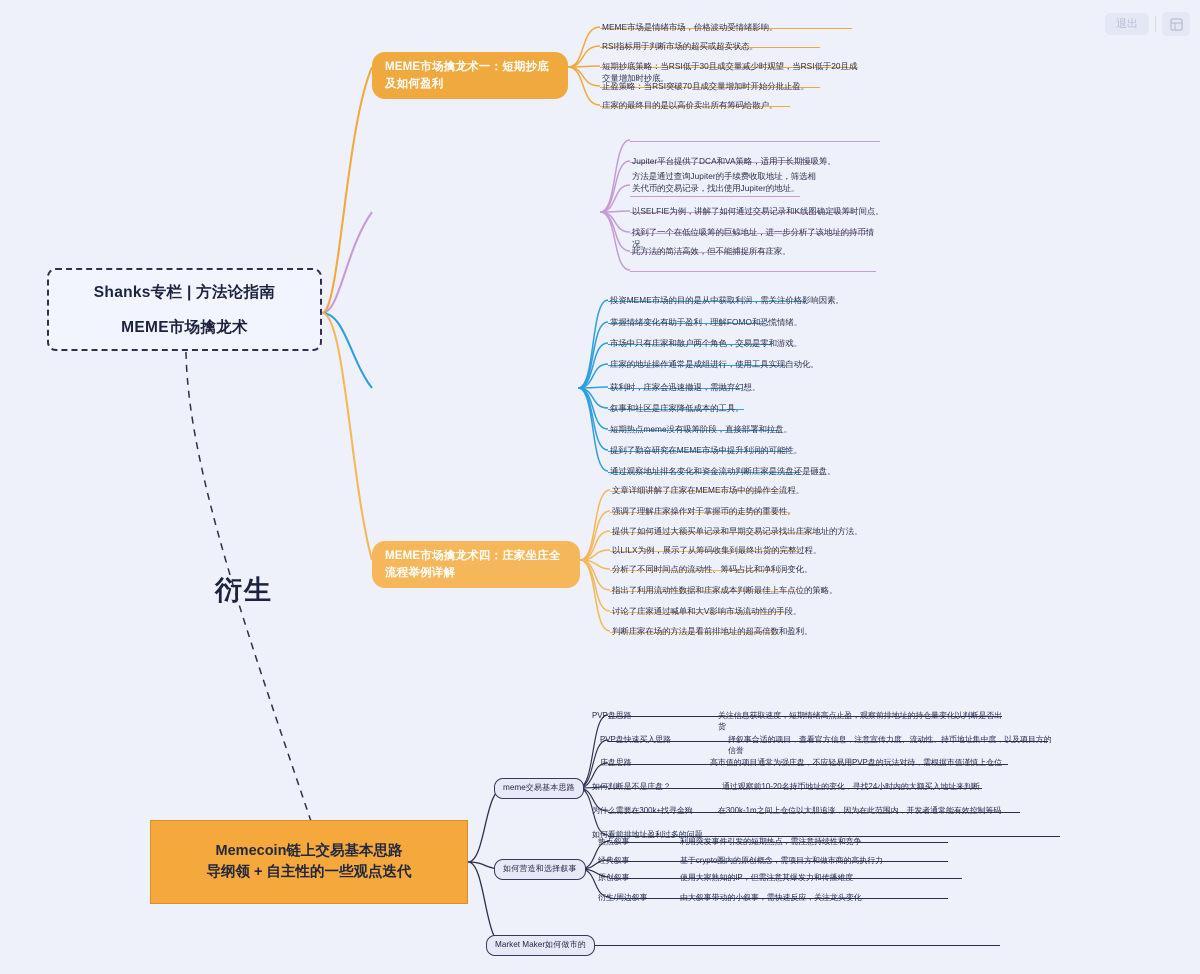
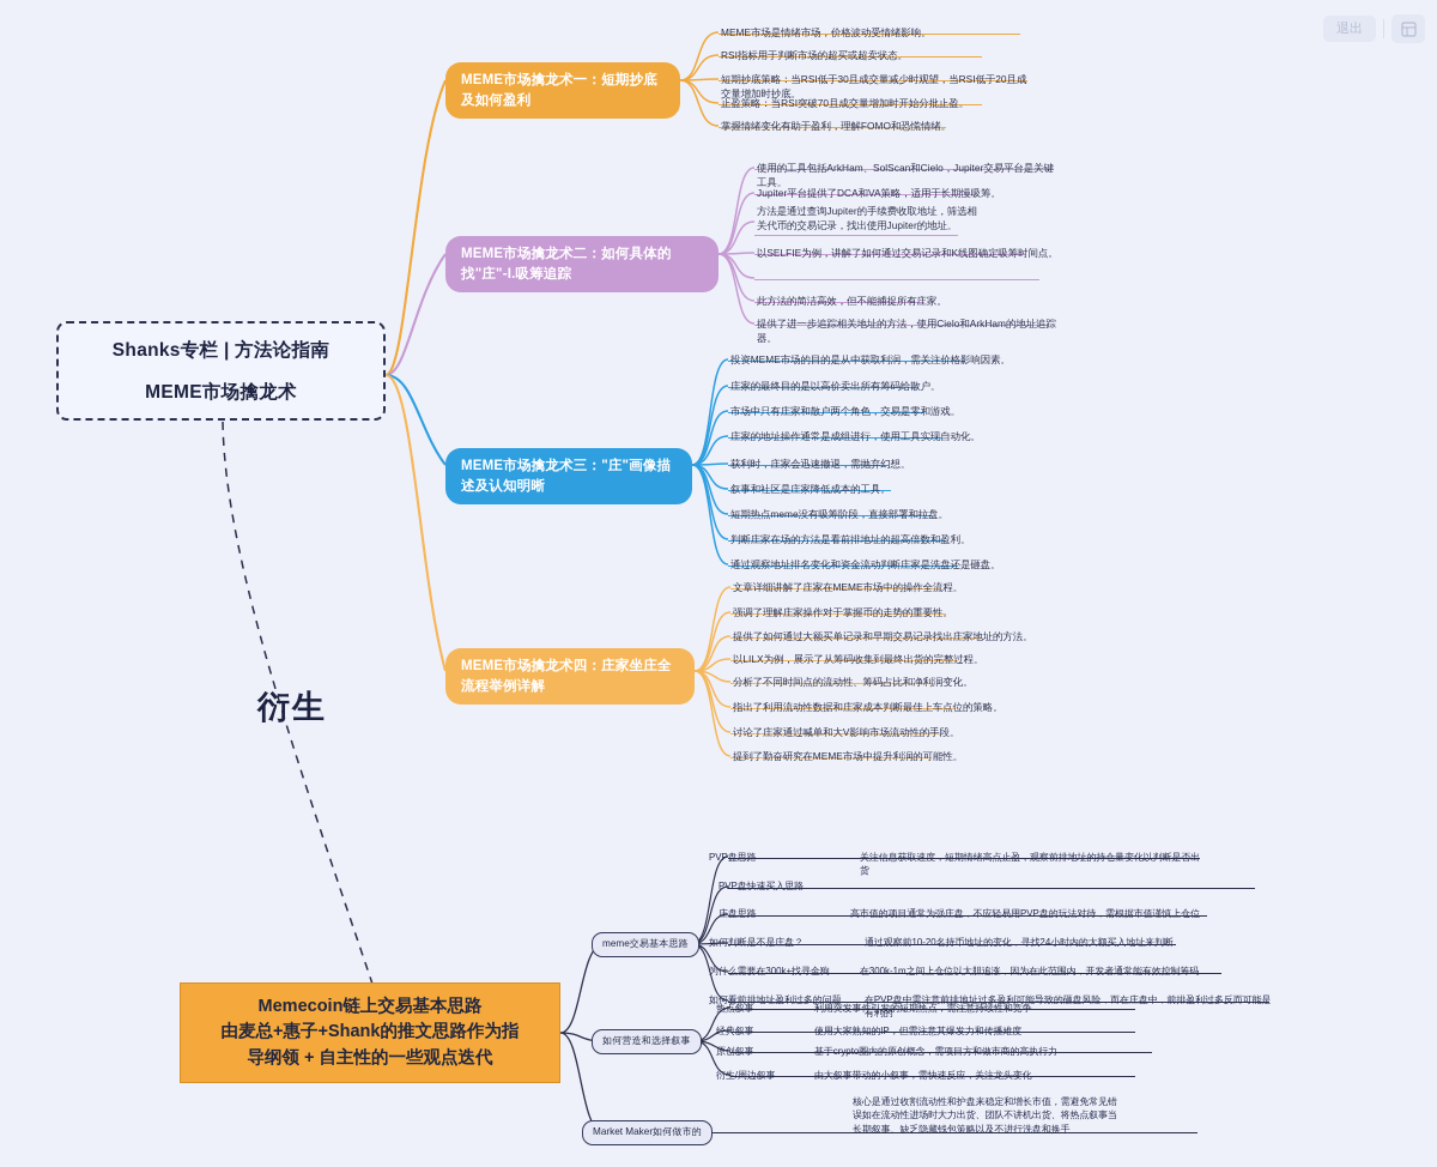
  退出
  Shanks专栏 | 方法论指南
  MEME市场擒龙术
  MEME市场擒龙术一：短期抄底及如何盈利
  MEME市场是情绪市场，价格波动受情绪影响。
  RSI指标用于判断市场的超买或超卖状态。
  短期抄底策略：当RSI低于30且成交量减少时观望，当RSI低于20且成交量增加时抄底。
  止盈策略：当RSI突破70且成交量增加时开始分批止盈。
- 庄家的最终目的是以高价卖出所有筹码给散户。
+ 掌握情绪变化有助于盈利，理解FOMO和恐慌情绪。
+ MEME市场擒龙术二：如何具体的找"庄"-I.吸筹追踪
+ 使用的工具包括ArkHam、SolScan和Cielo，Jupiter交易平台是关键工具。
  Jupiter平台提供了DCA和VA策略，适用于长期慢吸筹。
  方法是通过查询Jupiter的手续费收取地址，筛选相
  关代币的交易记录，找出使用Jupiter的地址。
  以SELFIE为例，讲解了如何通过交易记录和K线图确定吸筹时间点。
- 找到了一个在低位吸筹的巨鲸地址，进一步分析了该地址的持币情况。
  此方法的简洁高效，但不能捕捉所有庄家。
+ 提供了进一步追踪相关地址的方法，使用Cielo和ArkHam的地址追踪器。
+ MEME市场擒龙术三："庄"画像描述及认知明晰
  投资MEME市场的目的是从中获取利润，需关注价格影响因素。
- 掌握情绪变化有助于盈利，理解FOMO和恐慌情绪。
+ 庄家的最终目的是以高价卖出所有筹码给散户。
  市场中只有庄家和散户两个角色，交易是零和游戏。
  庄家的地址操作通常是成组进行，使用工具实现自动化。
  获利时，庄家会迅速撤退，需抛弃幻想。
  叙事和社区是庄家降低成本的工具。
  短期热点meme没有吸筹阶段，直接部署和拉盘。
- 提到了勤奋研究在MEME市场中提升利润的可能性。
+ 判断庄家在场的方法是看前排地址的超高倍数和盈利。
  通过观察地址排名变化和资金流动判断庄家是洗盘还是砸盘。
  MEME市场擒龙术四：庄家坐庄全流程举例详解
  文章详细讲解了庄家在MEME市场中的操作全流程。
  强调了理解庄家操作对于掌握币的走势的重要性。
  提供了如何通过大额买单记录和早期交易记录找出庄家地址的方法。
  以LILX为例，展示了从筹码收集到最终出货的完整过程。
  分析了不同时间点的流动性、筹码占比和净利润变化。
  指出了利用流动性数据和庄家成本判断最佳上车点位的策略。
  讨论了庄家通过喊单和大V影响市场流动性的手段。
- 判断庄家在场的方法是看前排地址的超高倍数和盈利。
+ 提到了勤奋研究在MEME市场中提升利润的可能性。
  衍生
  Memecoin链上交易基本思路
+ 由麦总+惠子+Shank的推文思路作为指
  导纲领 + 自主性的一些观点迭代
  meme交易基本思路
  如何营造和选择叙事
  Market Maker如何做市的
  PVP盘思路
  关注信息获取速度，短期情绪高点止盈，观察前排地址的持仓量变化以判断是否出货
  PVP盘快速买入思路
- 择叙事合适的项目，查看官方信息，注意宣传力度、流动性、持币地址集中度，以及项目方的信誉
  庄盘思路
  高市值的项目通常为强庄盘，不应轻易用PVP盘的玩法对待，需根据市值谨慎上仓位
  如何判断是不是庄盘？
  通过观察前10-20名持币地址的变化，寻找24小时内的大额买入地址来判断
  为什么需要在300k+找寻金狗
  在300k-1m之间上仓位以大胆追涨，因为在此范围内，开发者通常能有效控制筹码
  如何看前排地址盈利过多的问题
+ 在PVP盘中需注意前排地址过多盈利可能导致的砸盘风险，而在庄盘中，前排盈利过多反而可能是有利的
  热点叙事
  利用突发事件引发的短期热点，需注意持续性和竞争
  经典叙事
- 基于crypto圈内的原创概念，需项目方和做市商的高执行力
+ 使用大家熟知的IP，但需注意其爆发力和传播难度
  原创叙事
- 使用大家熟知的IP，但需注意其爆发力和传播难度
+ 基于crypto圈内的原创概念，需项目方和做市商的高执行力
  衍生/周边叙事
  由大叙事带动的小叙事，需快速反应，关注龙头变化
+ 核心是通过收割流动性和护盘来稳定和增长市值，需避免常见错
+ 误如在流动性进场时大力出货、团队不讲机出货、将热点叙事当
+ 长期叙事、缺乏隐藏钱包策略以及不进行洗盘和换手
